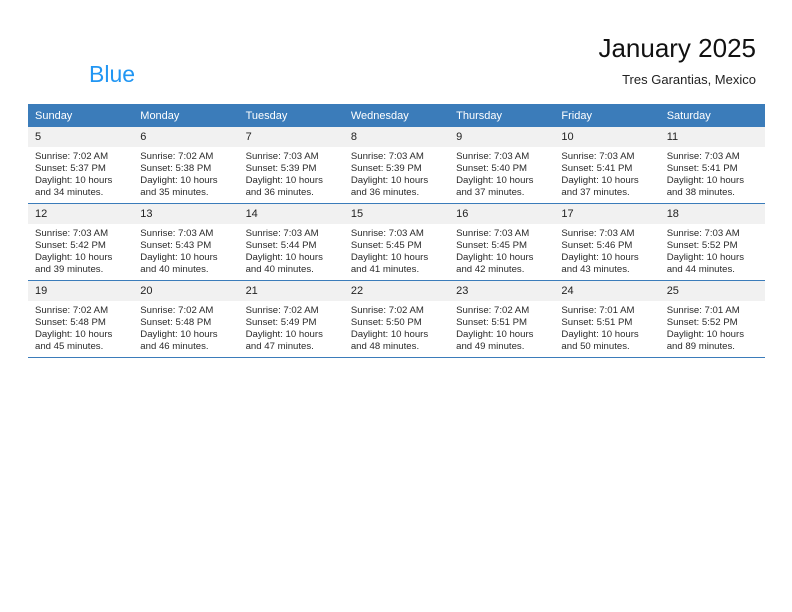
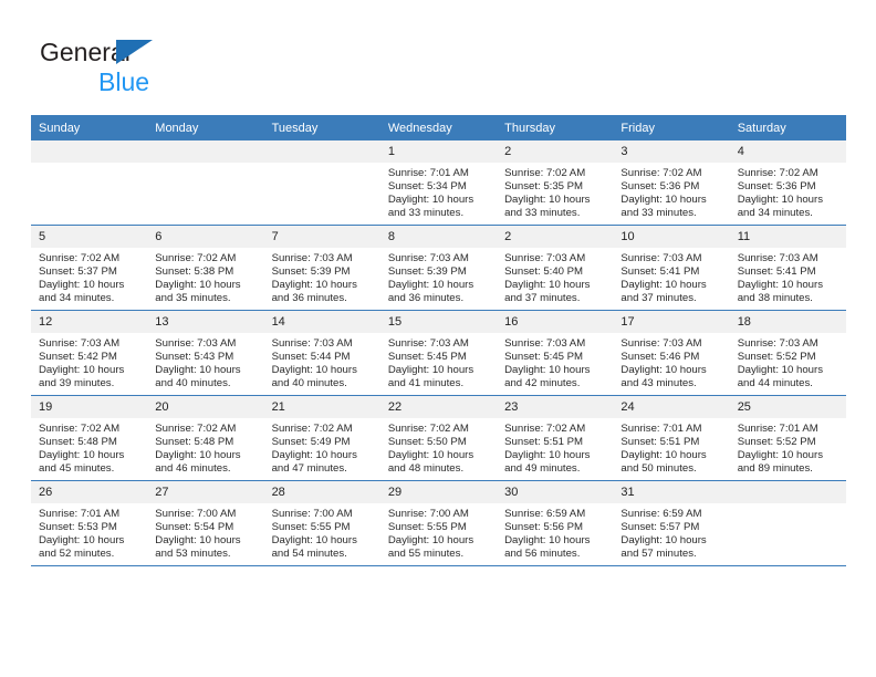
+ General
  Blue
- January 2025
- Tres Garantias, Mexico
  Sunday	Monday	Tuesday	Wednesday	Thursday	Friday	Saturday
+ 			1Sunrise: 7:01 AMSunset: 5:34 PMDaylight: 10 hoursand 33 minutes.	2Sunrise: 7:02 AMSunset: 5:35 PMDaylight: 10 hoursand 33 minutes.	3Sunrise: 7:02 AMSunset: 5:36 PMDaylight: 10 hoursand 33 minutes.	4Sunrise: 7:02 AMSunset: 5:36 PMDaylight: 10 hoursand 34 minutes.
- 5Sunrise: 7:02 AMSunset: 5:37 PMDaylight: 10 hoursand 34 minutes.	6Sunrise: 7:02 AMSunset: 5:38 PMDaylight: 10 hoursand 35 minutes.	7Sunrise: 7:03 AMSunset: 5:39 PMDaylight: 10 hoursand 36 minutes.	8Sunrise: 7:03 AMSunset: 5:39 PMDaylight: 10 hoursand 36 minutes.	9Sunrise: 7:03 AMSunset: 5:40 PMDaylight: 10 hoursand 37 minutes.	10Sunrise: 7:03 AMSunset: 5:41 PMDaylight: 10 hoursand 37 minutes.	11Sunrise: 7:03 AMSunset: 5:41 PMDaylight: 10 hoursand 38 minutes.
+ 5Sunrise: 7:02 AMSunset: 5:37 PMDaylight: 10 hoursand 34 minutes.	6Sunrise: 7:02 AMSunset: 5:38 PMDaylight: 10 hoursand 35 minutes.	7Sunrise: 7:03 AMSunset: 5:39 PMDaylight: 10 hoursand 36 minutes.	8Sunrise: 7:03 AMSunset: 5:39 PMDaylight: 10 hoursand 36 minutes.	2Sunrise: 7:03 AMSunset: 5:40 PMDaylight: 10 hoursand 37 minutes.	10Sunrise: 7:03 AMSunset: 5:41 PMDaylight: 10 hoursand 37 minutes.	11Sunrise: 7:03 AMSunset: 5:41 PMDaylight: 10 hoursand 38 minutes.
  12Sunrise: 7:03 AMSunset: 5:42 PMDaylight: 10 hoursand 39 minutes.	13Sunrise: 7:03 AMSunset: 5:43 PMDaylight: 10 hoursand 40 minutes.	14Sunrise: 7:03 AMSunset: 5:44 PMDaylight: 10 hoursand 40 minutes.	15Sunrise: 7:03 AMSunset: 5:45 PMDaylight: 10 hoursand 41 minutes.	16Sunrise: 7:03 AMSunset: 5:45 PMDaylight: 10 hoursand 42 minutes.	17Sunrise: 7:03 AMSunset: 5:46 PMDaylight: 10 hoursand 43 minutes.	18Sunrise: 7:03 AMSunset: 5:52 PMDaylight: 10 hoursand 44 minutes.
  19Sunrise: 7:02 AMSunset: 5:48 PMDaylight: 10 hoursand 45 minutes.	20Sunrise: 7:02 AMSunset: 5:48 PMDaylight: 10 hoursand 46 minutes.	21Sunrise: 7:02 AMSunset: 5:49 PMDaylight: 10 hoursand 47 minutes.	22Sunrise: 7:02 AMSunset: 5:50 PMDaylight: 10 hoursand 48 minutes.	23Sunrise: 7:02 AMSunset: 5:51 PMDaylight: 10 hoursand 49 minutes.	24Sunrise: 7:01 AMSunset: 5:51 PMDaylight: 10 hoursand 50 minutes.	25Sunrise: 7:01 AMSunset: 5:52 PMDaylight: 10 hoursand 89 minutes.
+ 26Sunrise: 7:01 AMSunset: 5:53 PMDaylight: 10 hoursand 52 minutes.	27Sunrise: 7:00 AMSunset: 5:54 PMDaylight: 10 hoursand 53 minutes.	28Sunrise: 7:00 AMSunset: 5:55 PMDaylight: 10 hoursand 54 minutes.	29Sunrise: 7:00 AMSunset: 5:55 PMDaylight: 10 hoursand 55 minutes.	30Sunrise: 6:59 AMSunset: 5:56 PMDaylight: 10 hoursand 56 minutes.	31Sunrise: 6:59 AMSunset: 5:57 PMDaylight: 10 hoursand 57 minutes.
